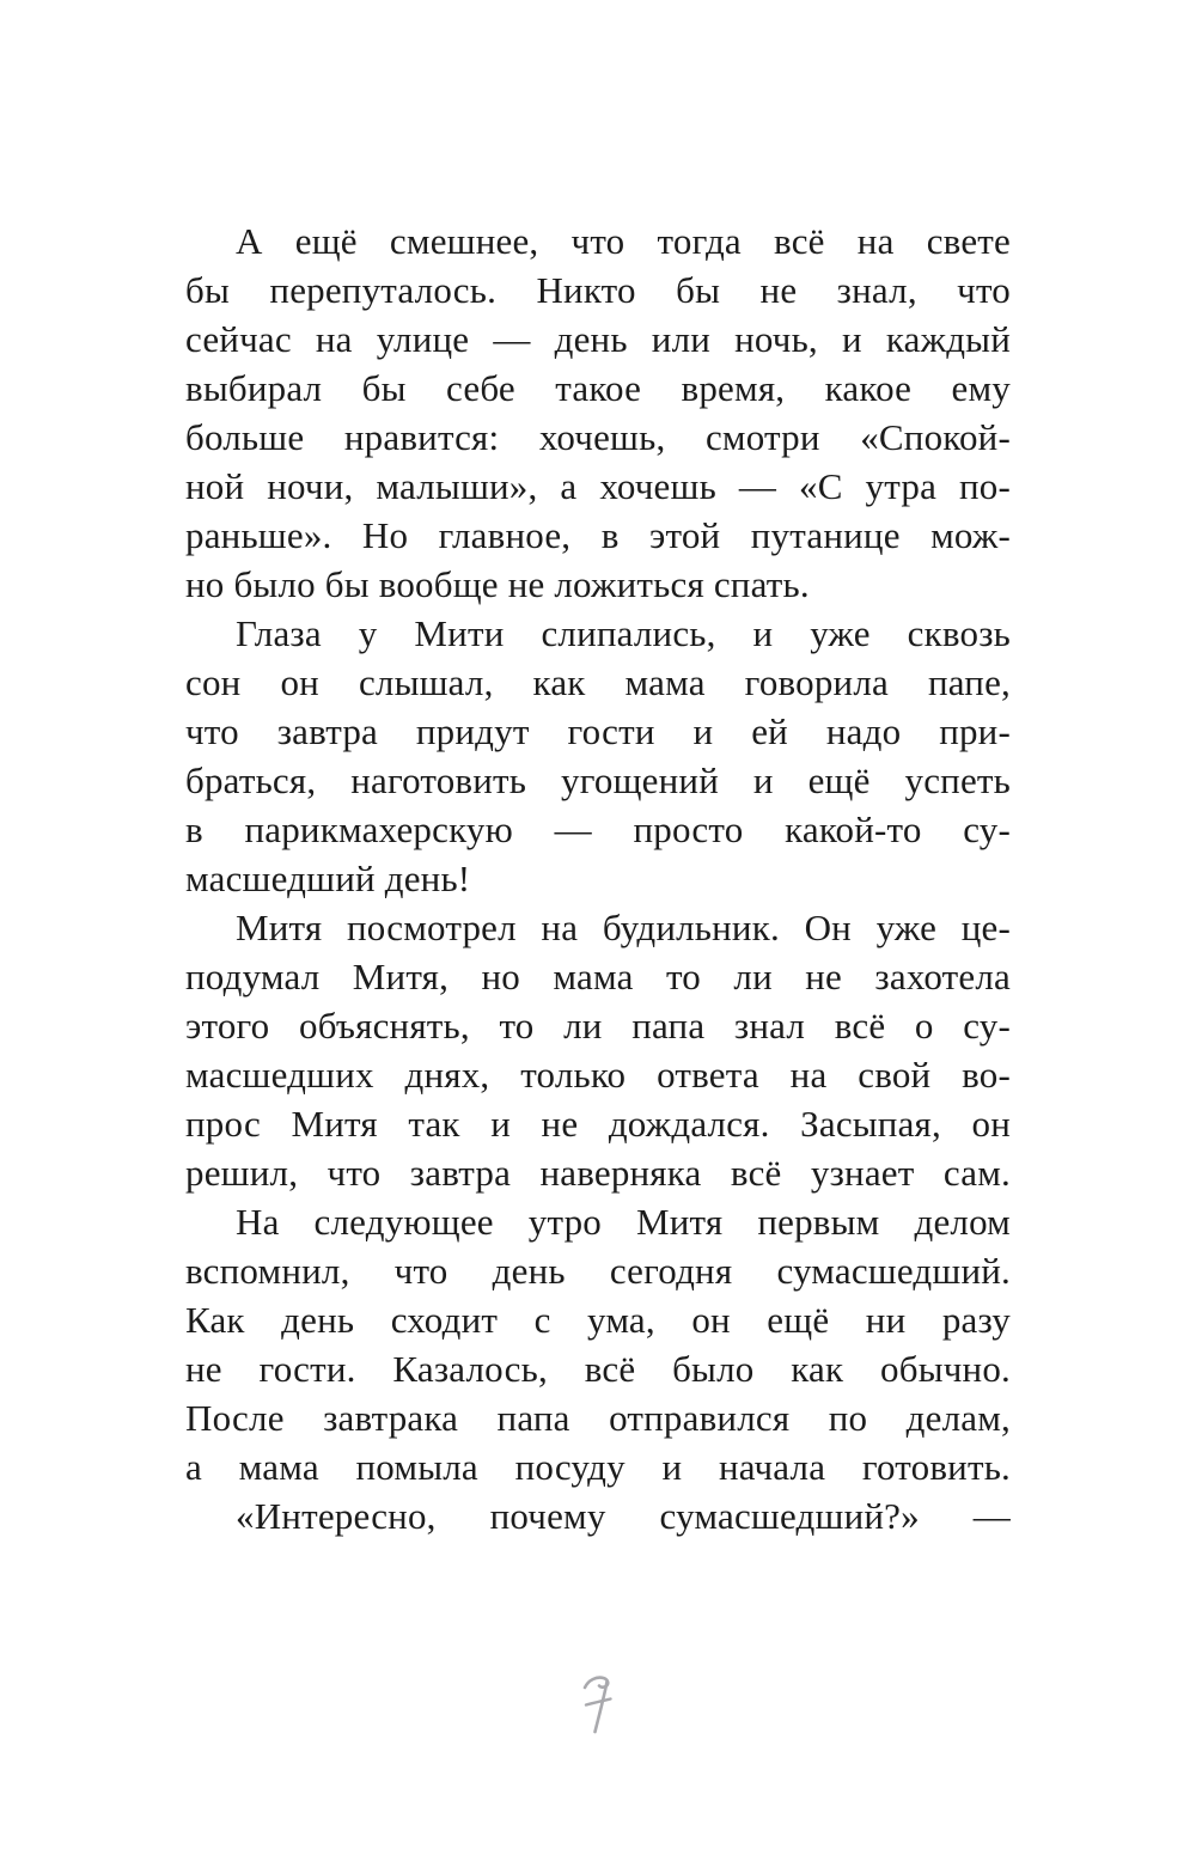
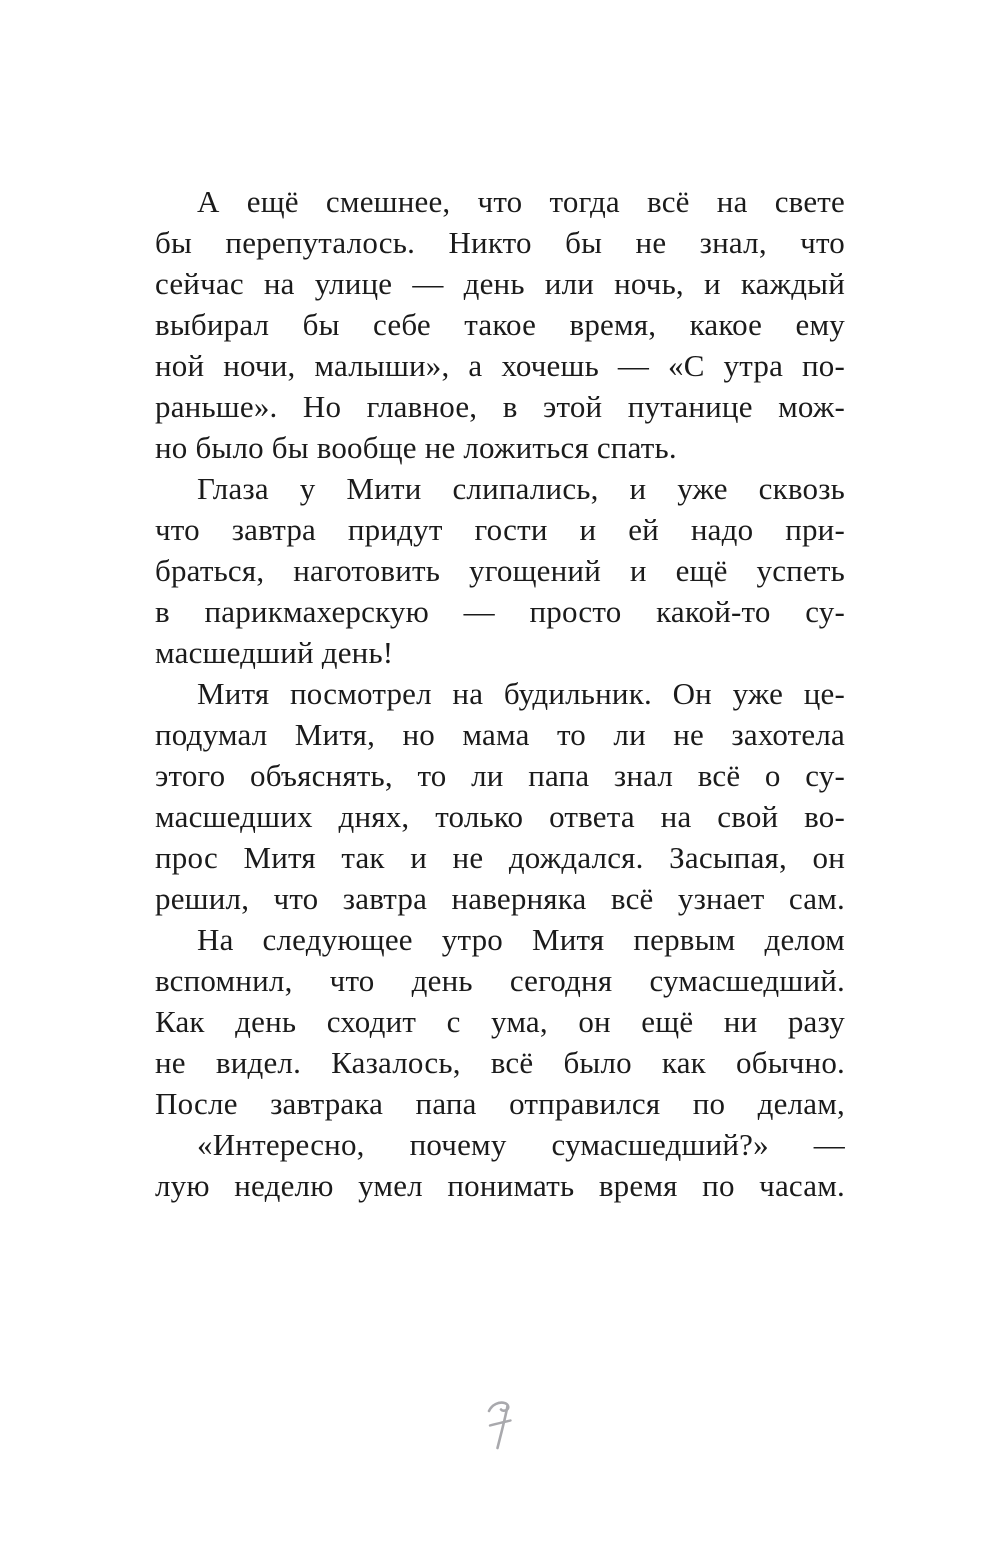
  А ещё смешнее, что тогда всё на свете
  бы перепуталось. Никто бы не знал, что
  сейчас на улице — день или ночь, и каждый
  выбирал бы себе такое время, какое ему
- больше нравится: хочешь, смотри «Спокой-
  ной ночи, малыши», а хочешь — «С утра по-
  раньше». Но главное, в этой путанице мож-
  но было бы вообще не ложиться спать.
  Глаза у Мити слипались, и уже сквозь
- сон он слышал, как мама говорила папе,
  что завтра придут гости и ей надо при-
  браться, наготовить угощений и ещё успеть
  в парикмахерскую — просто какой-то су-
  масшедший день!
  Митя посмотрел на будильник. Он уже це-
  подумал Митя, но мама то ли не захотела
  этого объяснять, то ли папа знал всё о су-
  масшедших днях, только ответа на свой во-
  прос Митя так и не дождался. Засыпая, он
  решил, что завтра наверняка всё узнает сам.
  На следующее утро Митя первым делом
  вспомнил, что день сегодня сумасшедший.
  Как день сходит с ума, он ещё ни разу
- не гости. Казалось, всё было как обычно.
+ не видел. Казалось, всё было как обычно.
  После завтрака папа отправился по делам,
- а мама помыла посуду и начала готовить.
  «Интересно, почему сумасшедший?» —
+ лую неделю умел понимать время по часам.
